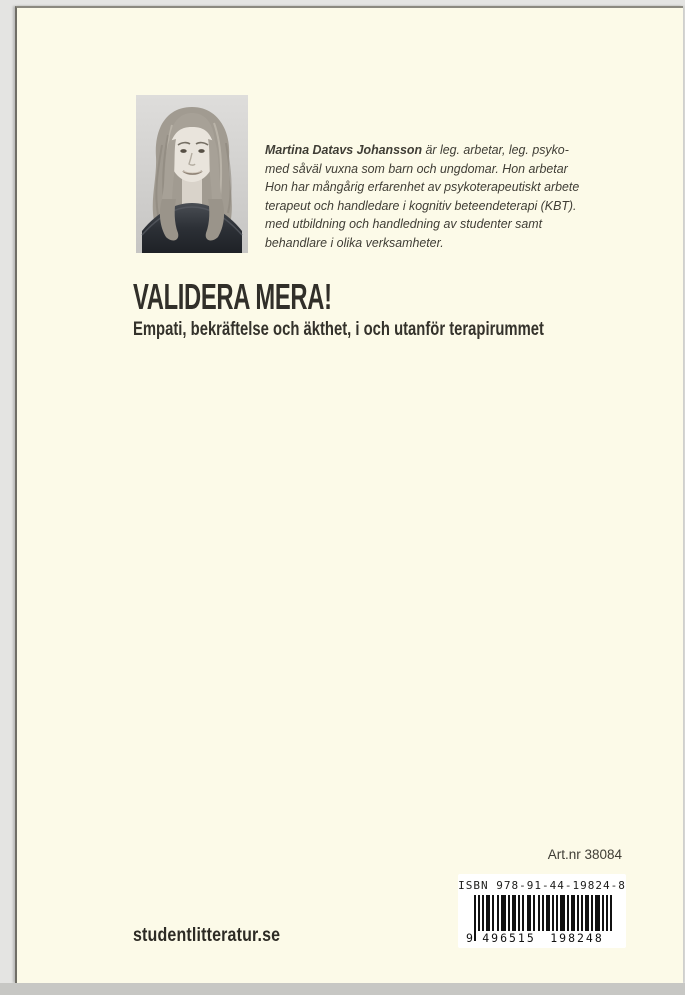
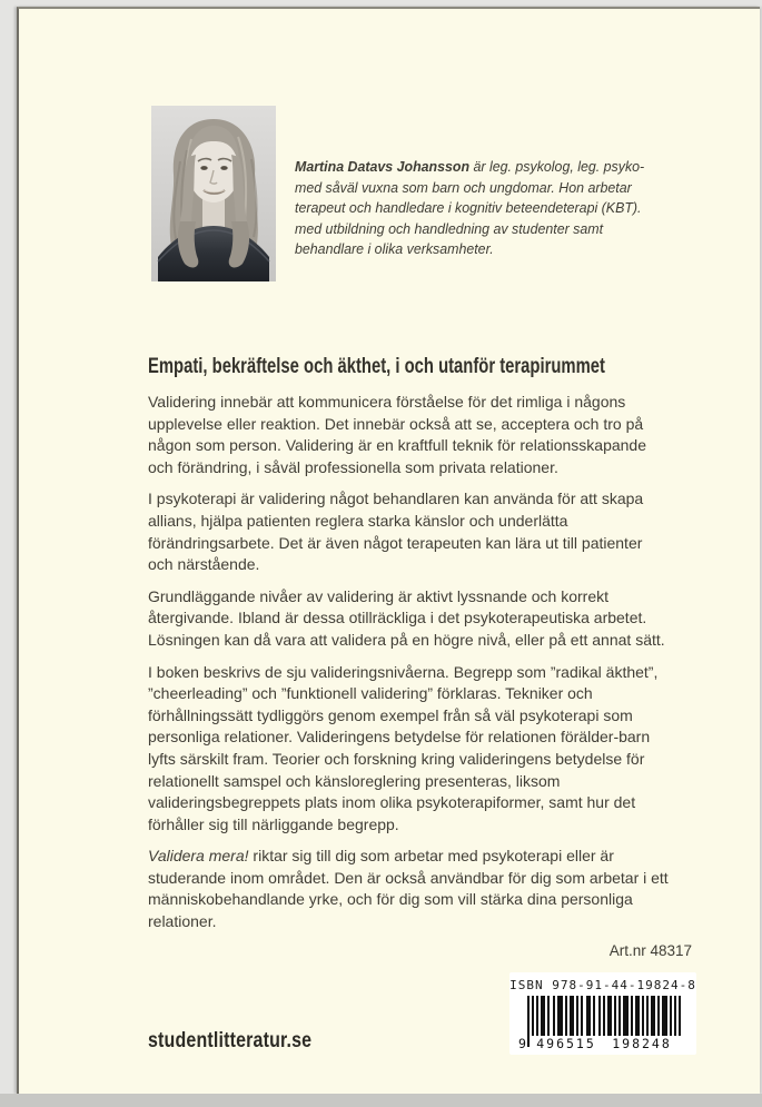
- Martina Datavs Johansson är leg. arbetar, leg. psyko-
+ Martina Datavs Johansson är leg. psykolog, leg. psyko-
  med såväl vuxna som barn och ungdomar. Hon arbetar
- Hon har mångårig erfarenhet av psykoterapeutiskt arbete
  terapeut och handledare i kognitiv beteendeterapi (KBT).
  med utbildning och handledning av studenter samt
  behandlare i olika verksamheter.
- VALIDERA MERA!
  Empati, bekräftelse och äkthet, i och utanför terapirummet
+ Validering innebär att kommunicera förståelse för det rimliga i någons upplevelse eller reaktion. Det innebär också att se, acceptera och tro på någon som person. Validering är en kraftfull teknik för relationsskapande och förändring, i såväl professionella som privata relationer.
+ I psykoterapi är validering något behandlaren kan använda för att skapa allians, hjälpa patienten reglera starka känslor och underlätta förändringsarbete. Det är även något terapeuten kan lära ut till patienter och närstående.
+ Grundläggande nivåer av validering är aktivt lyssnande och korrekt återgivande. Ibland är dessa otillräckliga i det psykoterapeutiska arbetet. Lösningen kan då vara att validera på en högre nivå, eller på ett annat sätt.
+ I boken beskrivs de sju valideringsnivåerna. Begrepp som ”radikal äkthet”, ”cheerleading” och ”funktionell validering” förklaras. Tekniker och förhållningssätt tydliggörs genom exempel från så väl psykoterapi som personliga relationer. Valideringens betydelse för relationen förälder-barn lyfts särskilt fram. Teorier och forskning kring valideringens betydelse för relationellt samspel och känsloreglering presenteras, liksom valideringsbegreppets plats inom olika psykoterapiformer, samt hur det förhåller sig till närliggande begrepp.
+ Validera mera! riktar sig till dig som arbetar med psykoterapi eller är studerande inom området. Den är också användbar för dig som arbetar i ett människobehandlande yrke, och för dig som vill stärka dina personliga relationer.
- Art.nr 38084
+ Art.nr 48317
  ISBN 978-91-44-19824-8
  9
  496515
  198248
  studentlitteratur.se
